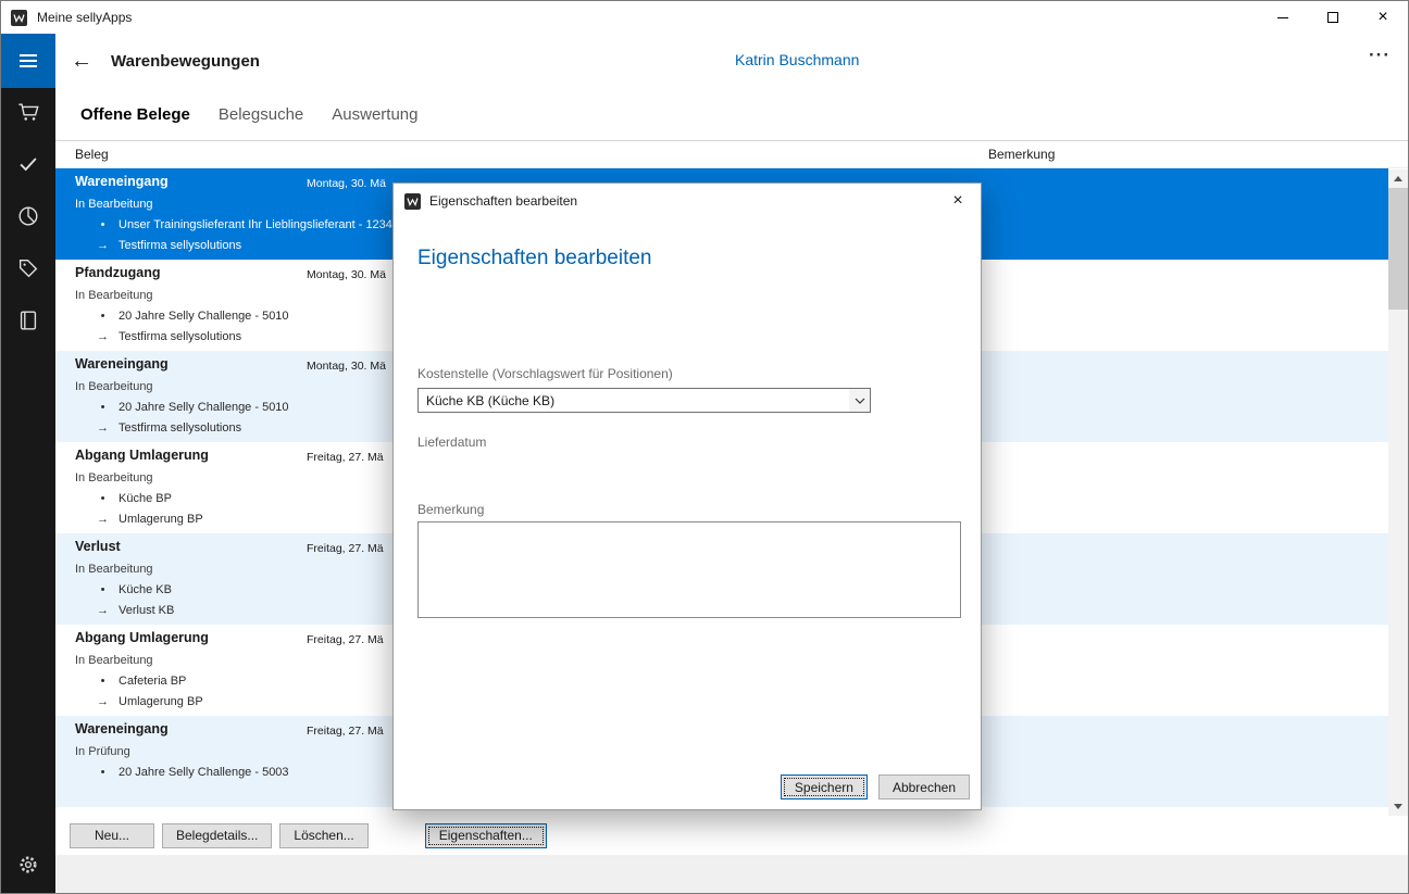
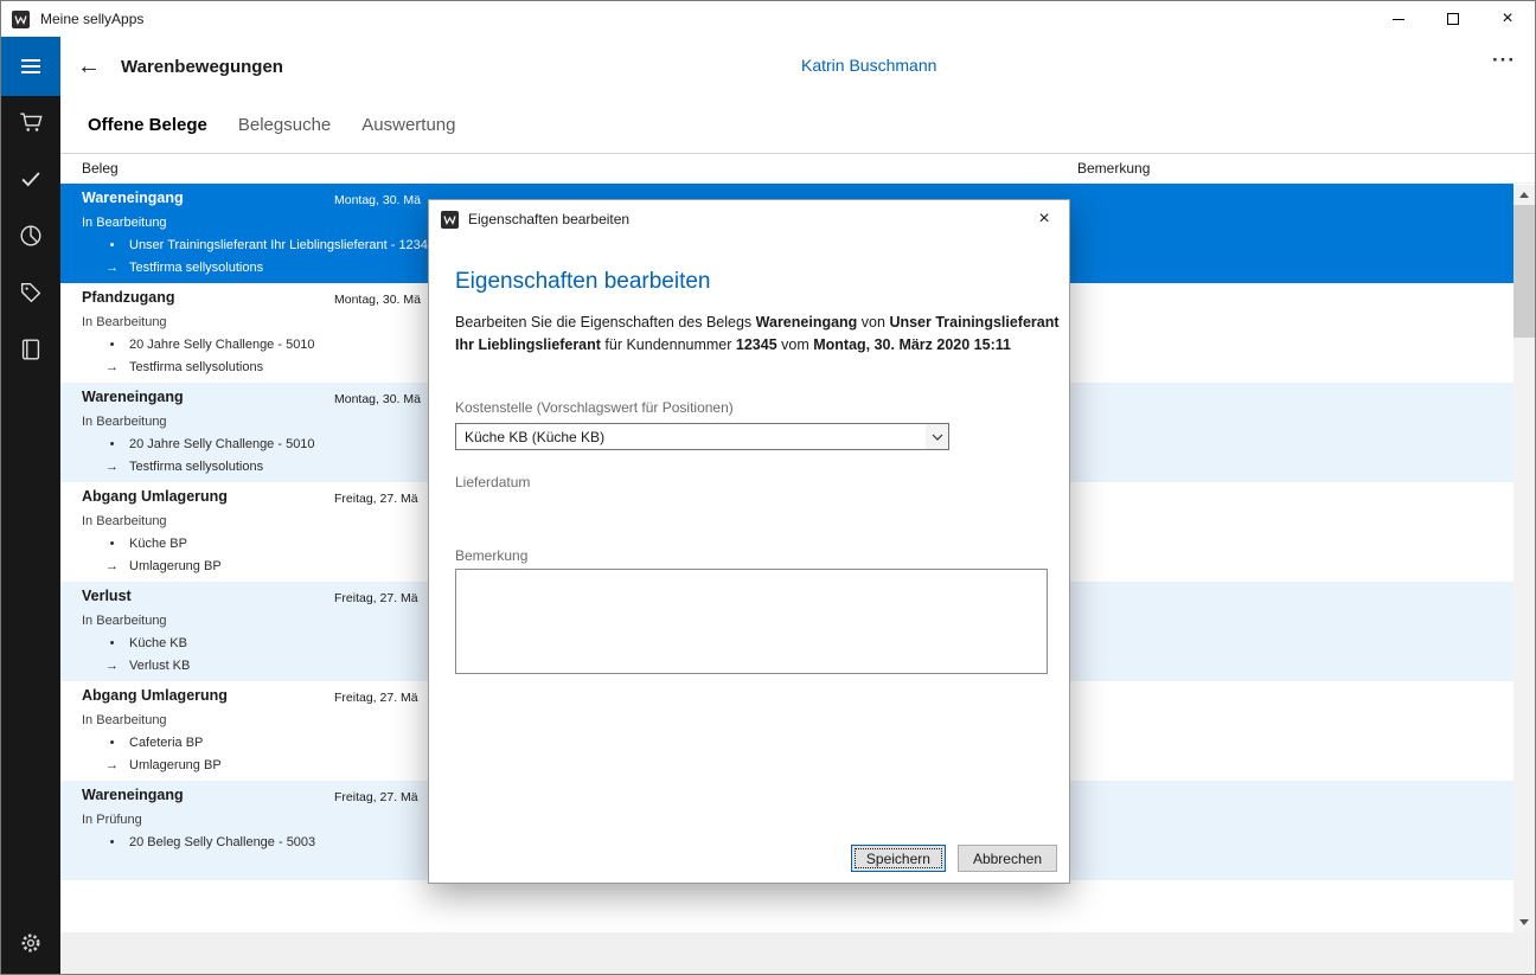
  Meine sellyApps
  ×
  ←
  Warenbewegungen
  Katrin Buschmann
  ···
  Offene Belege
  Belegsuche
  Auswertung
  Beleg
  Bemerkung
  Wareneingang
  Montag, 30. Mä
  In Bearbeitung
  •
  Unser Trainingslieferant Ihr Lieblingslieferant - 1234
  →
  Testfirma sellysolutions
  Pfandzugang
  Montag, 30. Mä
  In Bearbeitung
  •
  20 Jahre Selly Challenge - 5010
  →
  Testfirma sellysolutions
  Wareneingang
  Montag, 30. Mä
  In Bearbeitung
  •
  20 Jahre Selly Challenge - 5010
  →
  Testfirma sellysolutions
  Abgang Umlagerung
  Freitag, 27. Mä
  In Bearbeitung
  •
  Küche BP
  →
  Umlagerung BP
  Verlust
  Freitag, 27. Mä
  In Bearbeitung
  •
  Küche KB
  →
  Verlust KB
  Abgang Umlagerung
  Freitag, 27. Mä
  In Bearbeitung
  •
  Cafeteria BP
  →
  Umlagerung BP
  Wareneingang
  Freitag, 27. Mä
  In Prüfung
  •
- 20 Jahre Selly Challenge - 5003
+ 20 Beleg Selly Challenge - 5003
- Neu...
- Belegdetails...
- Löschen...
- Eigenschaften...
  Eigenschaften bearbeiten
  ×
  Eigenschaften bearbeiten
+ Bearbeiten Sie die Eigenschaften des Belegs Wareneingang von Unser Trainingslieferant Ihr Lieblingslieferant für Kundennummer 12345 vom Montag, 30. März 2020 15:11
  Kostenstelle (Vorschlagswert für Positionen)
  Küche KB (Küche KB)
  Lieferdatum
  Bemerkung
  Speichern
  Abbrechen
